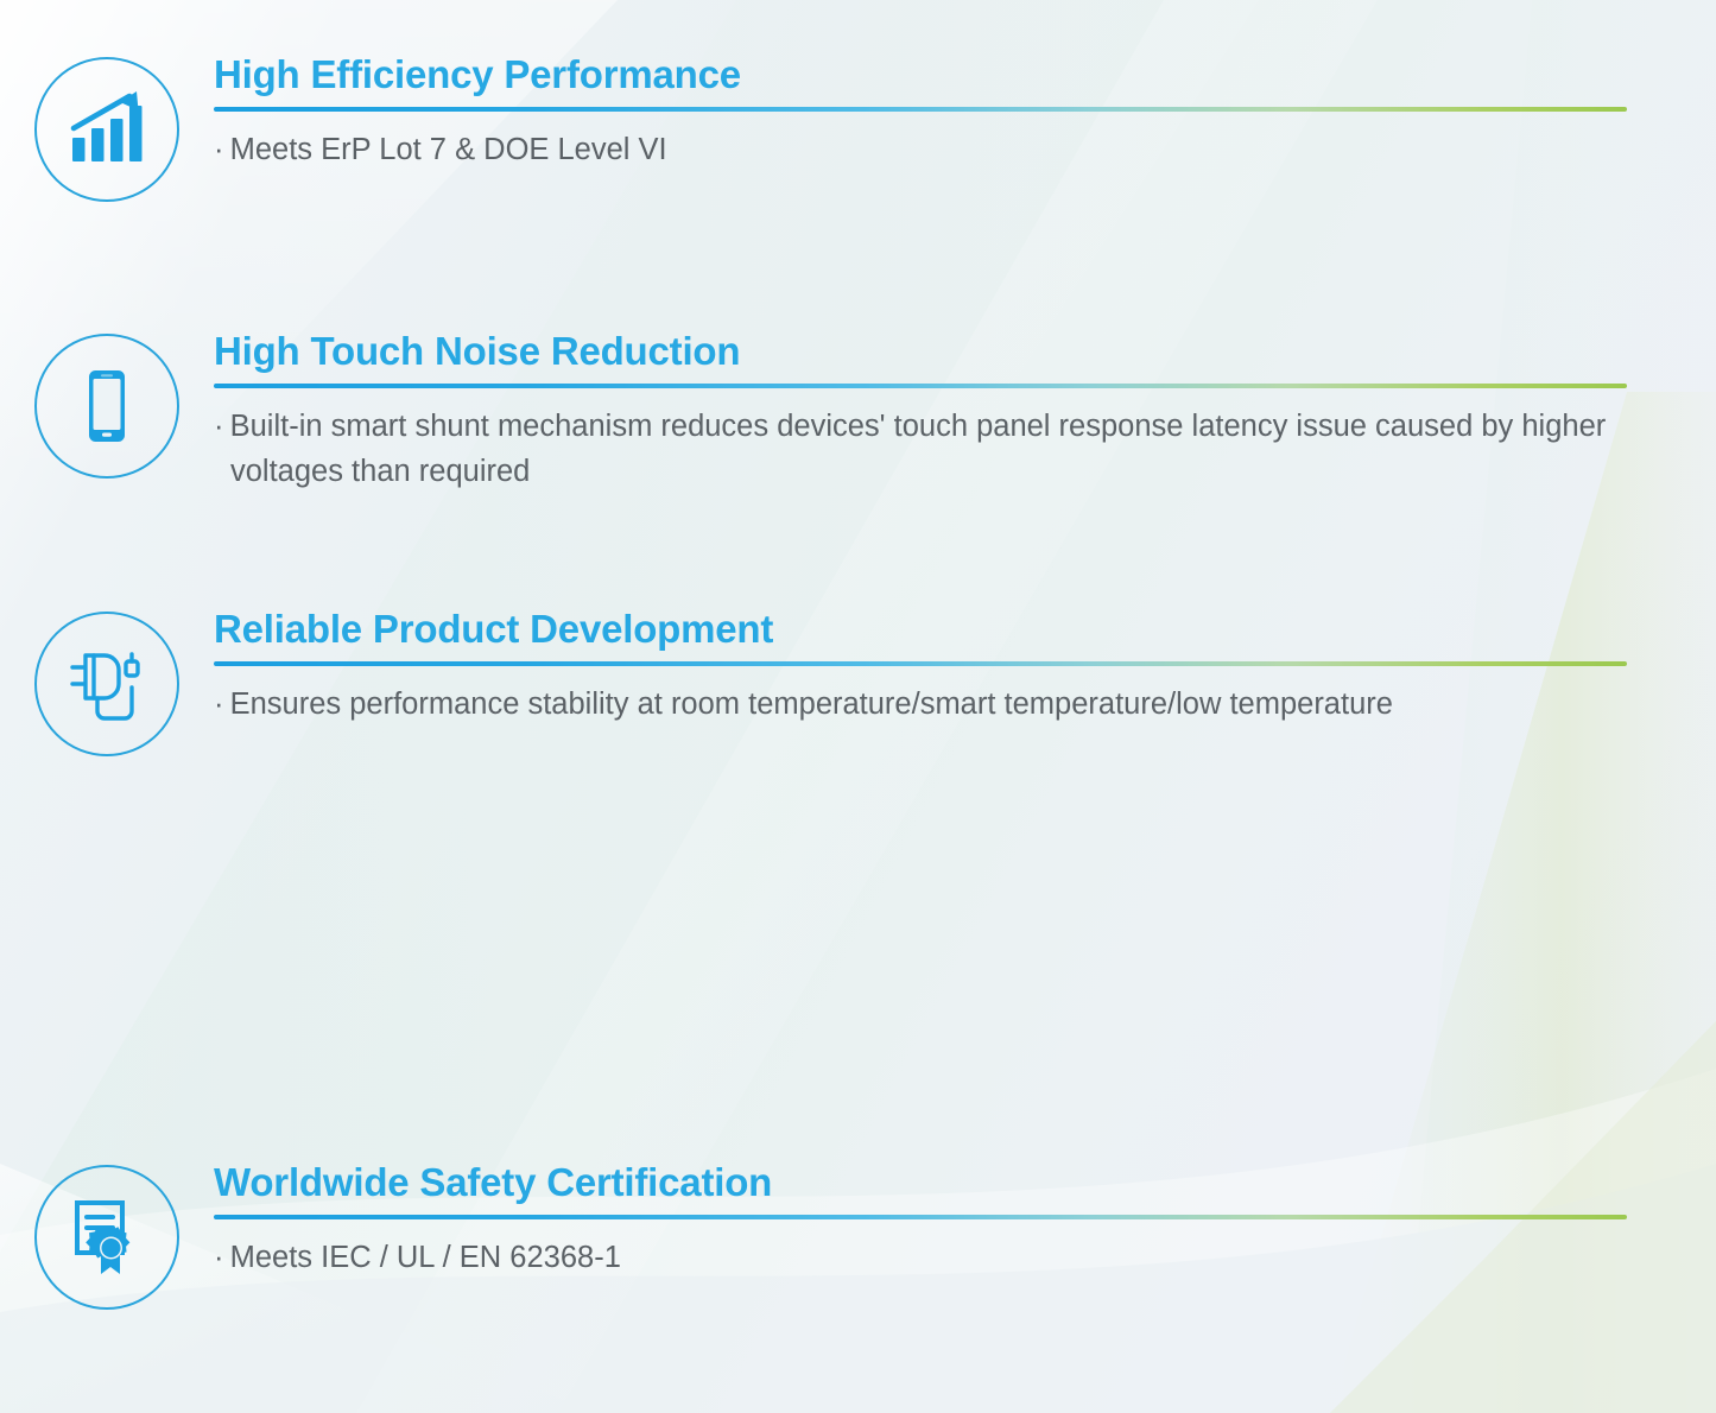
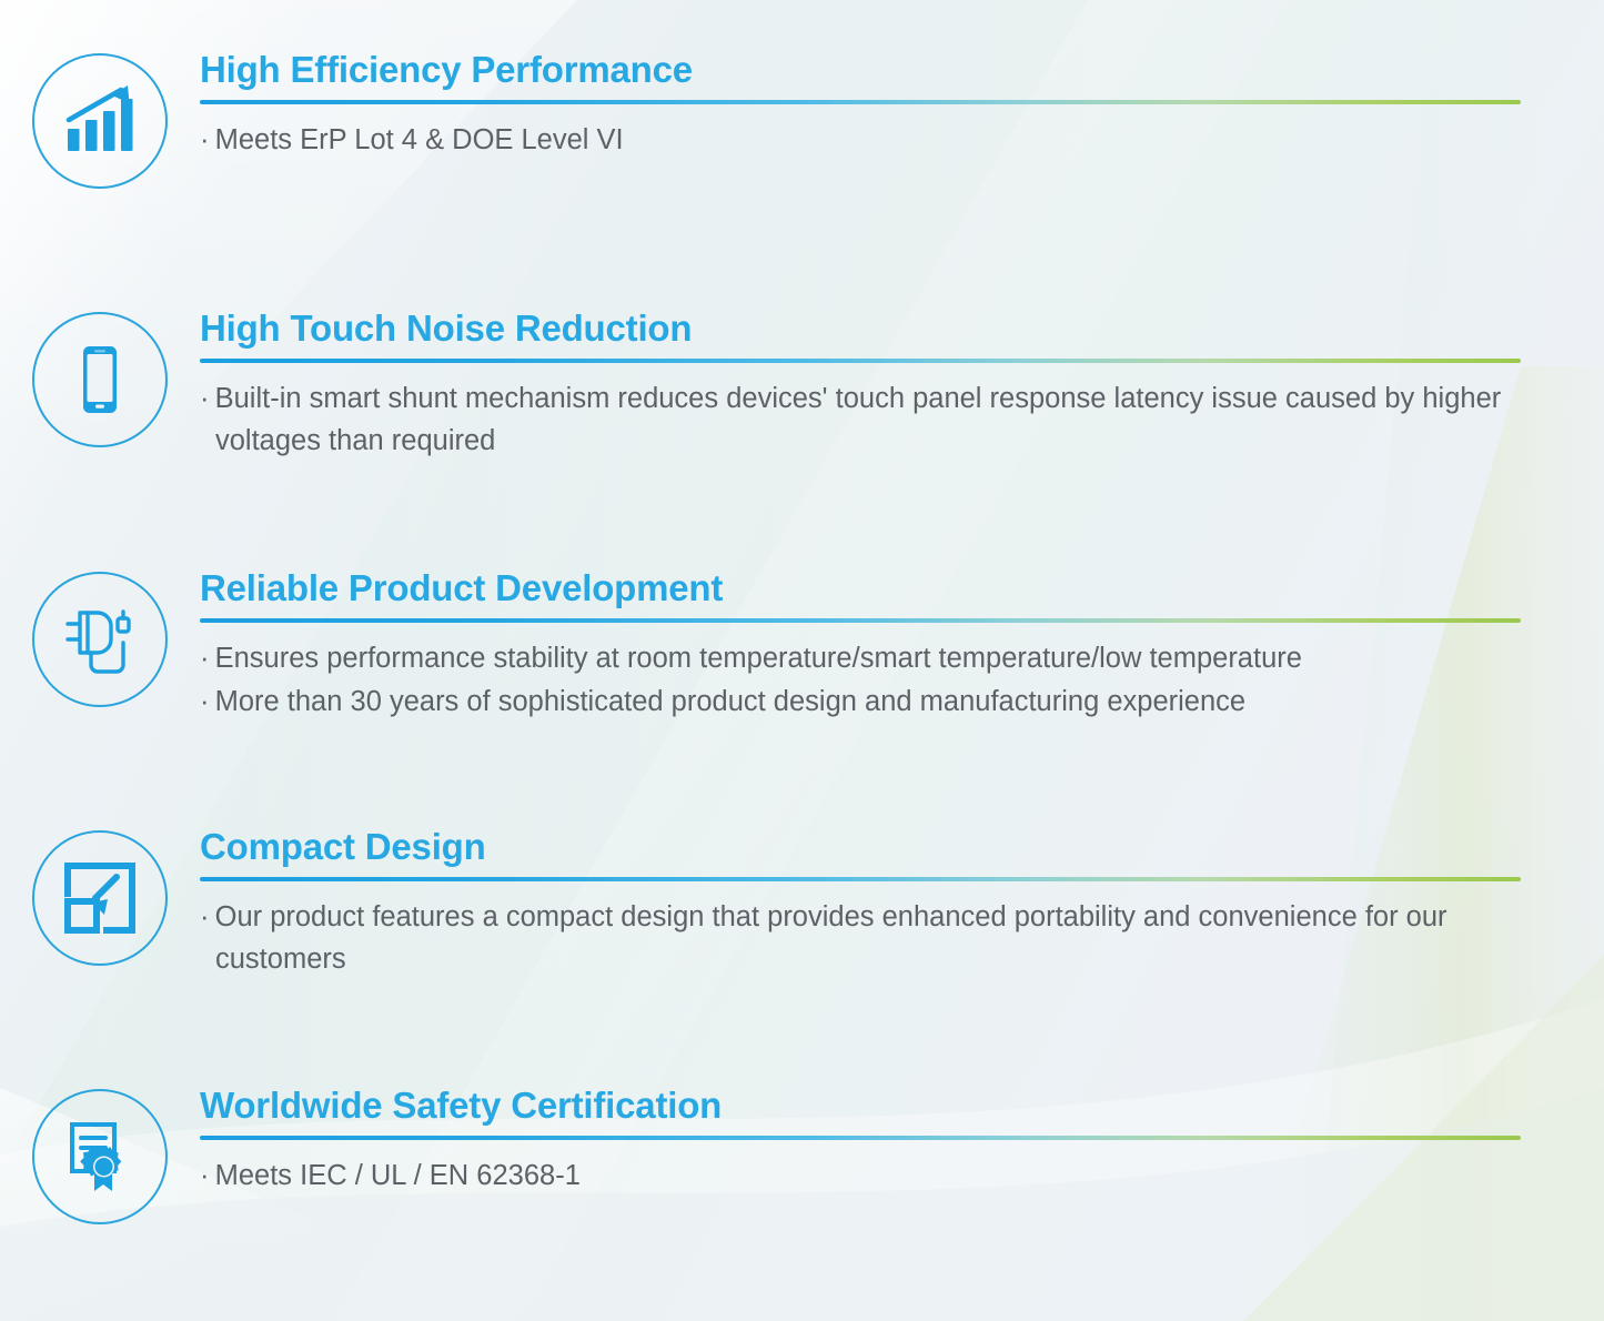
  High Efficiency Performance
- Meets ErP Lot 7 & DOE Level VI
+ Meets ErP Lot 4 & DOE Level VI
  High Touch Noise Reduction
  Built-in smart shunt mechanism reduces devices' touch panel response latency issue caused by higher voltages than required
  Reliable Product Development
  Ensures performance stability at room temperature/smart temperature/low temperature
+ More than 30 years of sophisticated product design and manufacturing experience
+ Compact Design
+ Our product features a compact design that provides enhanced portability and convenience for our customers
  Worldwide Safety Certification
  Meets IEC / UL / EN 62368-1
